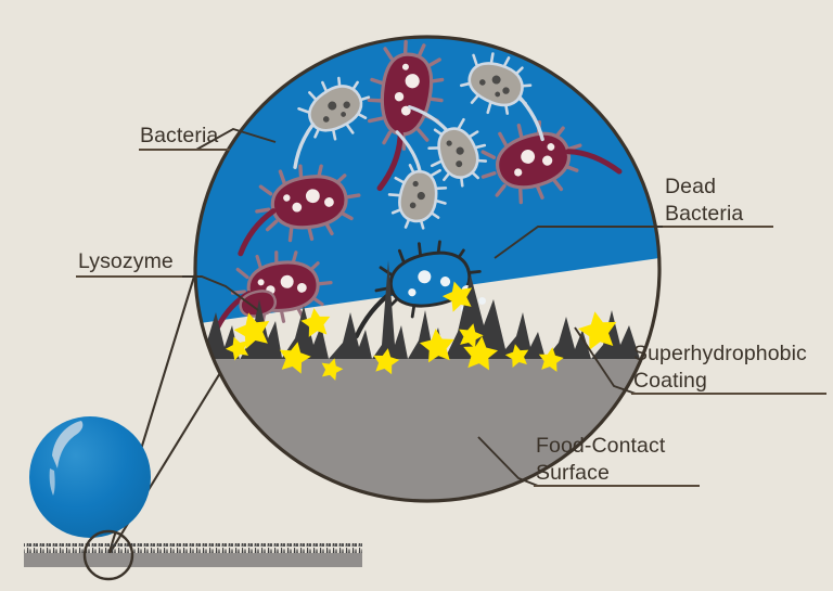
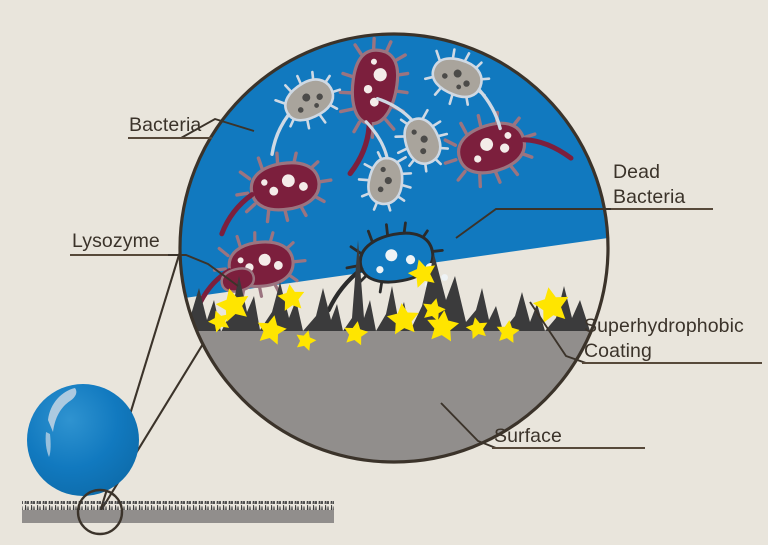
  Bacteria
  Lysozyme
  Dead
  Bacteria
  Superhydrophobic
  Coating
- Food-Contact
  Surface
